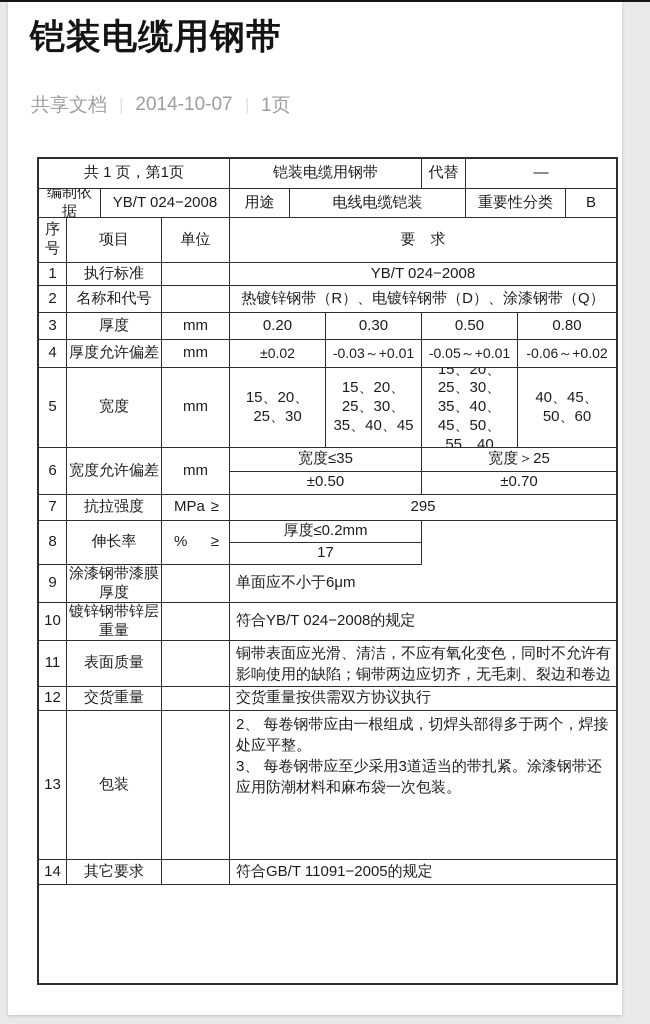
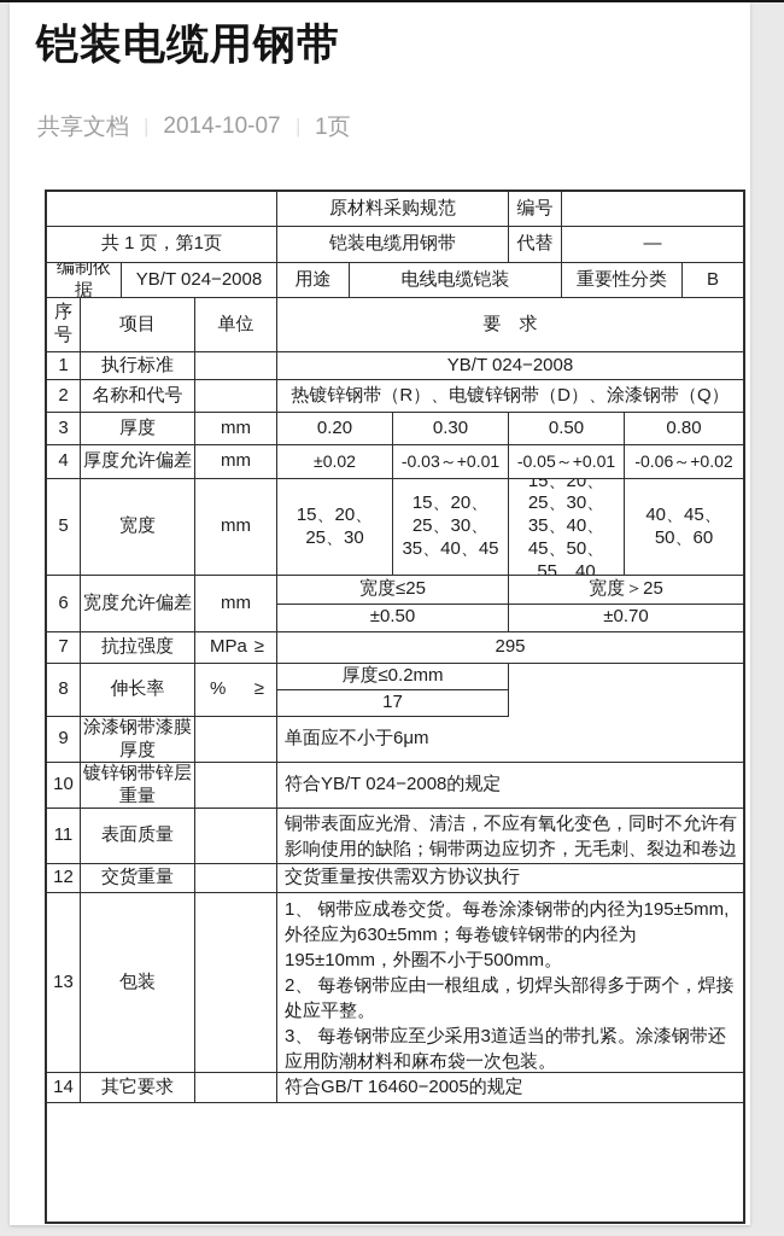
  铠装电缆用钢带
  共享文档
  |
  2014-10-07
  |
  1页
+ 原材料采购规范
+ 编号
  共 1 页，第1页
  铠装电缆用钢带
  代替
  —
  编制依据
  YB/T 024−2008
  用途
  电线电缆铠装
  重要性分类
  B
  序号
  项目
  单位
  要 求
  1
  执行标准
  YB/T 024−2008
  2
  名称和代号
  热镀锌钢带（R）、电镀锌钢带（D）、涂漆钢带（Q）
  3
  厚度
  mm
  0.20
  0.30
  0.50
  0.80
  4
  厚度允许偏差
  mm
  ±0.02
  -0.03～+0.01
  -0.05～+0.01
  -0.06～+0.02
  5
  宽度
  mm
  15、20、25、30
  15、20、25、30、35、40、45
  15、20、25、30、35、40、45、50、55、40
  40、45、50、60
  6
  宽度允许偏差
  mm
- 宽度≤35
+ 宽度≤25
  ±0.50
  宽度＞25
  ±0.70
  7
  抗拉强度
  MPa
  ≥
  295
  8
  伸长率
  %
  ≥
  厚度≤0.2mm
  17
  9
  涂漆钢带漆膜厚度
  单面应不小于6μm
  10
  镀锌钢带锌层重量
  符合YB/T 024−2008的规定
  11
  表面质量
  铜带表面应光滑、清洁，不应有氧化变色，同时不允许有影响使用的缺陷；铜带两边应切齐，无毛刺、裂边和卷边
  12
  交货重量
  交货重量按供需双方协议执行
  13
  包装
+ 1、 钢带应成卷交货。每卷涂漆钢带的内径为195±5mm,外径应为630±5mm；每卷镀锌钢带的内径为195±10mm，外圈不小于500mm。
  2、 每卷钢带应由一根组成，切焊头部得多于两个，焊接处应平整。
  3、 每卷钢带应至少采用3道适当的带扎紧。涂漆钢带还应用防潮材料和麻布袋一次包装。
  14
  其它要求
- 符合GB/T 11091−2005的规定
+ 符合GB/T 16460−2005的规定
